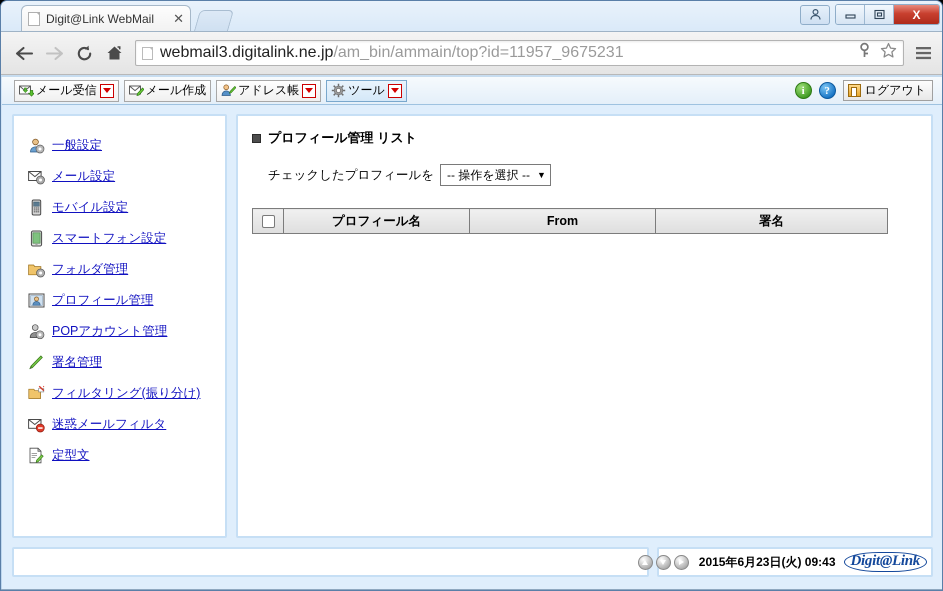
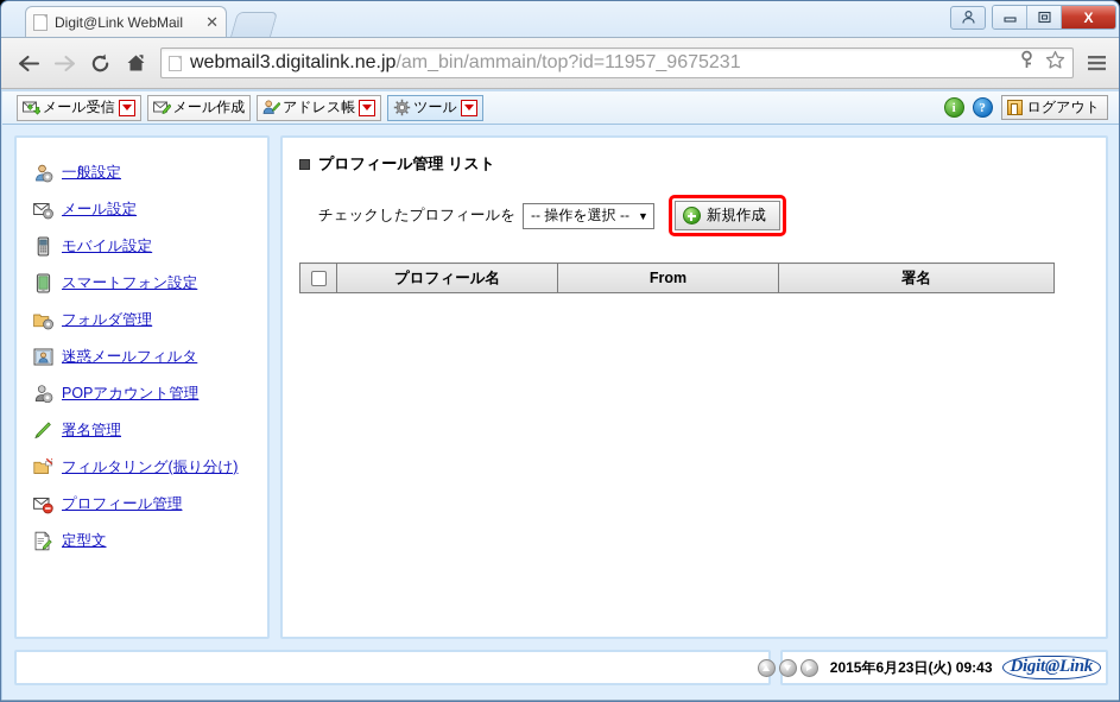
  Digit@Link WebMail
  ✕
  X
  webmail3.digitalink.ne.jp/am_bin/ammain/top?id=11957_9675231
  メール受信
  メール作成
  アドレス帳
  ツール
  i
  ?
  ログアウト
  一般設定
  メール設定
  モバイル設定
  スマートフォン設定
  フォルダ管理
- プロフィール管理
+ 迷惑メールフィルタ
  POPアカウント管理
  署名管理
  フィルタリング(振り分け)
- 迷惑メールフィルタ
+ プロフィール管理
  定型文
  プロフィール管理 リスト
  チェックしたプロフィールを
  -- 操作を選択 --
  ▼
+ 新規作成
  	プロフィール名	From	署名
  2015年6月23日(火) 09:43
  Digit@Link
